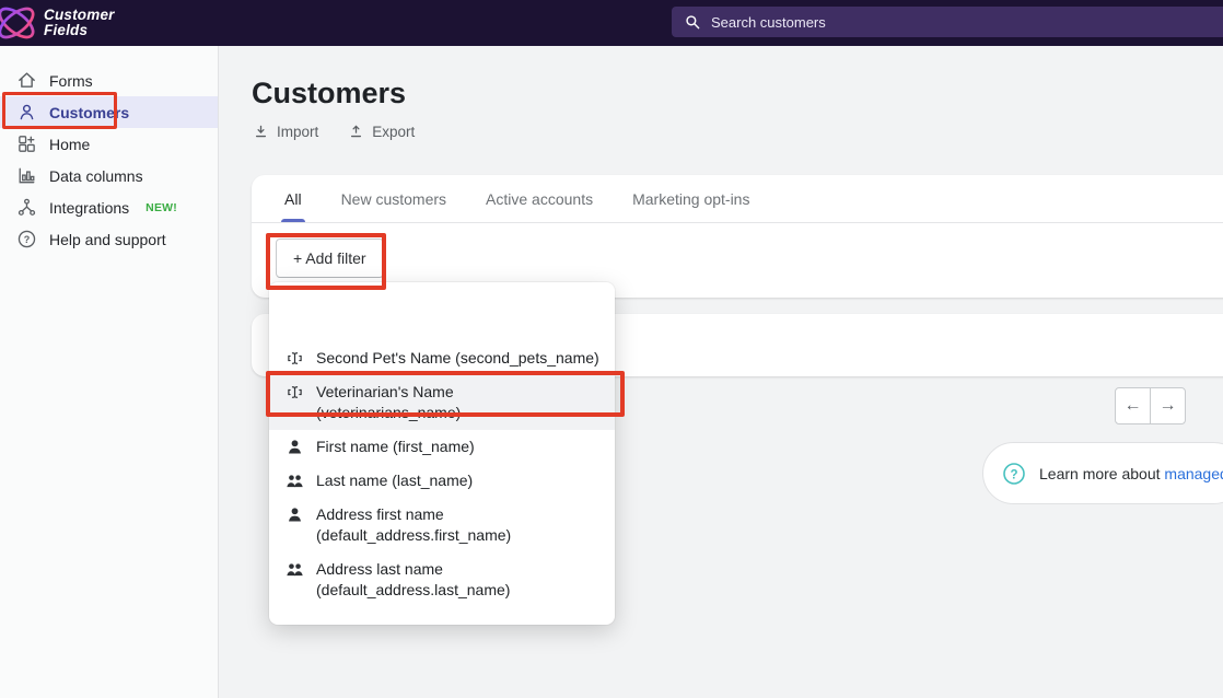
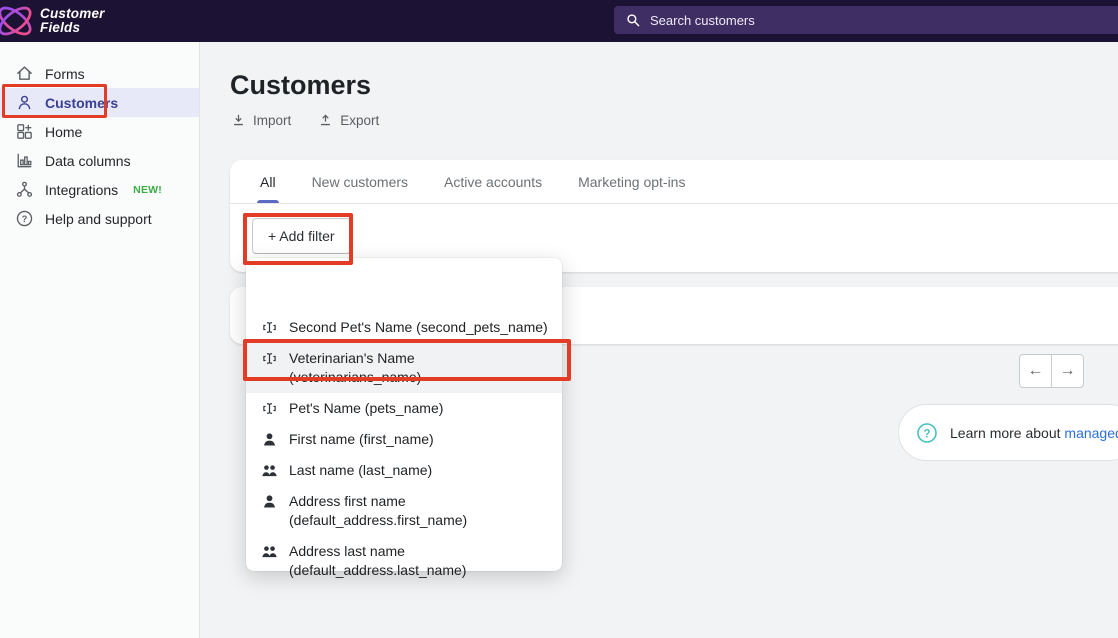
  Customer
  Fields
  Search customers
  Forms
  Customers
  Home
  Data columns
  Integrations
  NEW!
  ?
  Help and support
  Customers
  Import
  Export
  All
  New customers
  Active accounts
  Marketing opt-ins
  + Add filter
  ←
  →
  ?
  Learn more about manage
  Second Pet's Name (second_pets_name)
  Veterinarian's Name (veterinarians_name)
+ Pet's Name (pets_name)
  First name (first_name)
  Last name (last_name)
  Address first name (default_address.first_name)
  Address last name (default_address.last_name)
